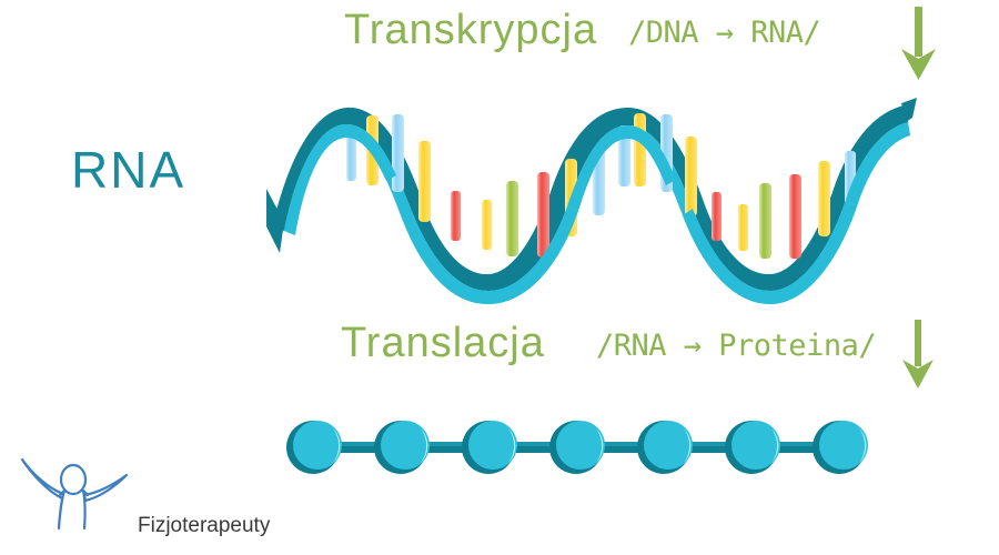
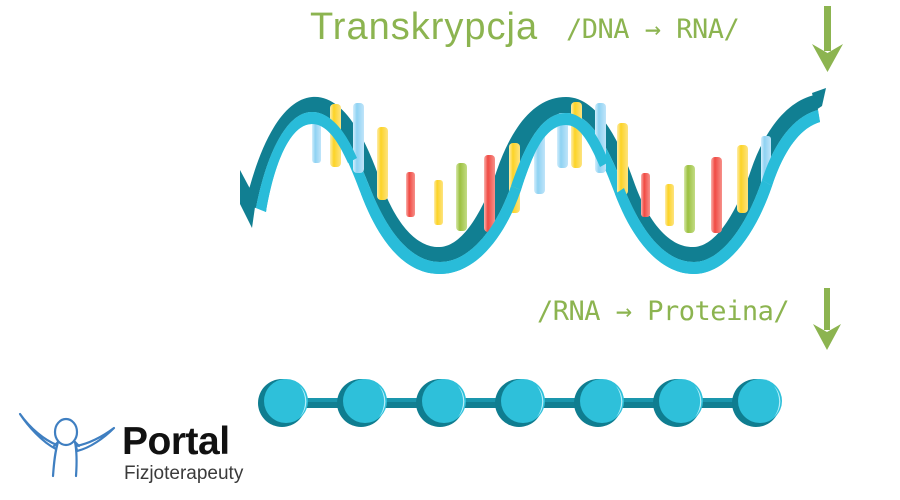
  Transkrypcja
  /DNA → RNA/
- RNA
- Translacja
  /RNA → Proteina/
+ Portal
  Fizjoterapeuty
